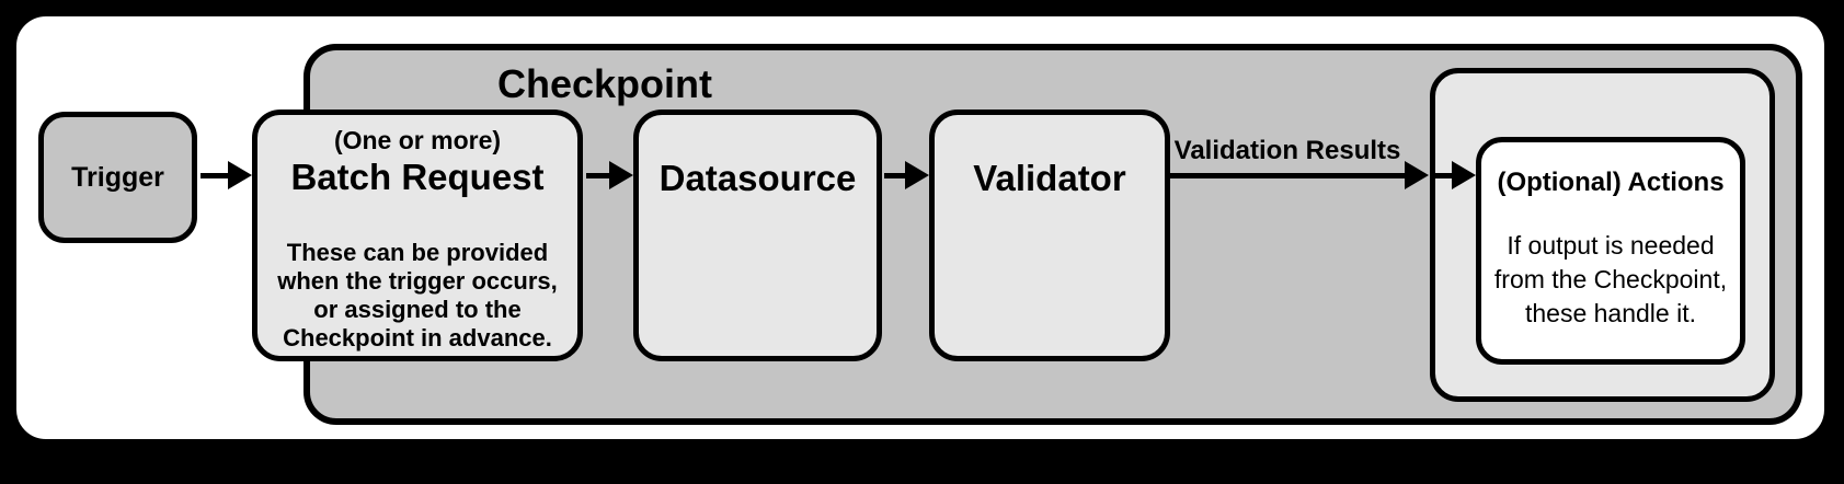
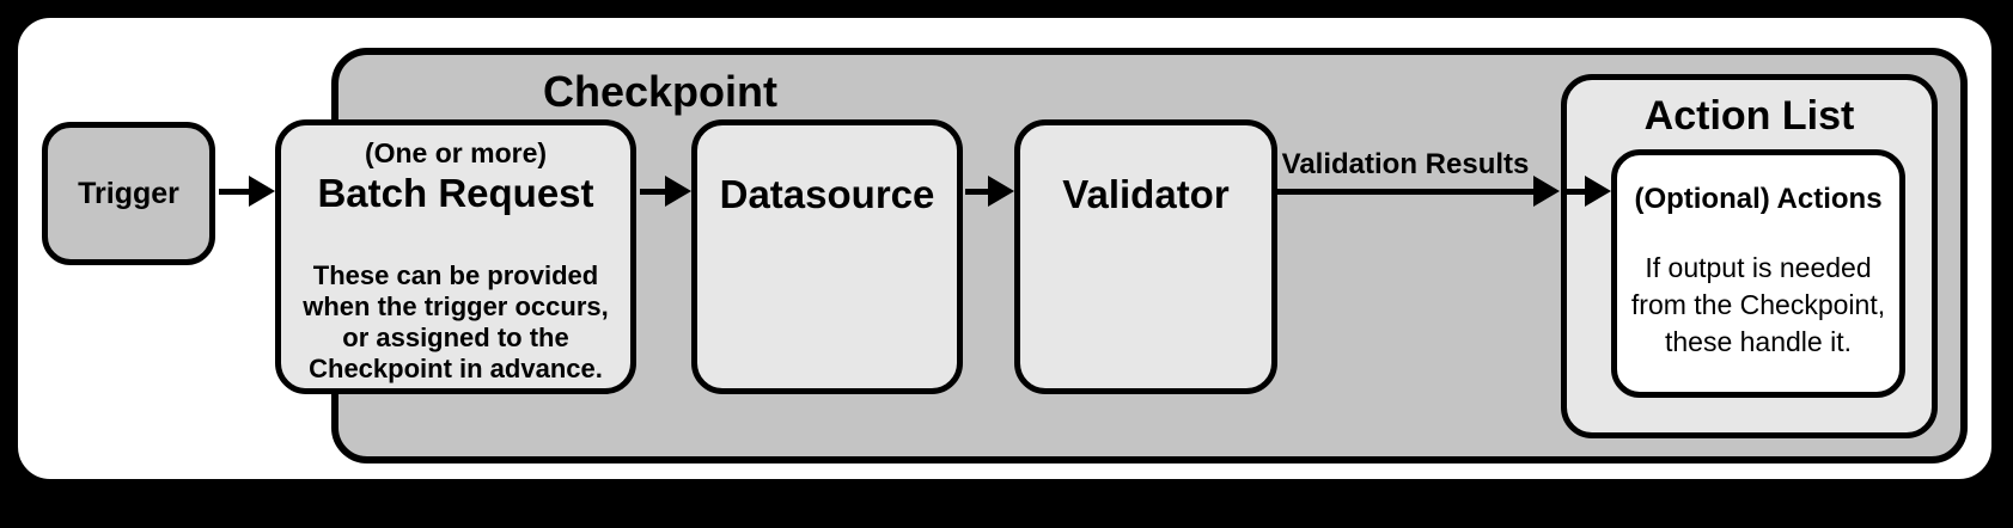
  Checkpoint
  Trigger
  (One or more)
  Batch Request
  These can be provided
  when the trigger occurs,
  or assigned to the
  Checkpoint in advance.
  Datasource
  Validator
+ Action List
  (Optional) Actions
  If output is needed
  from the Checkpoint,
  these handle it.
  Validation Results
